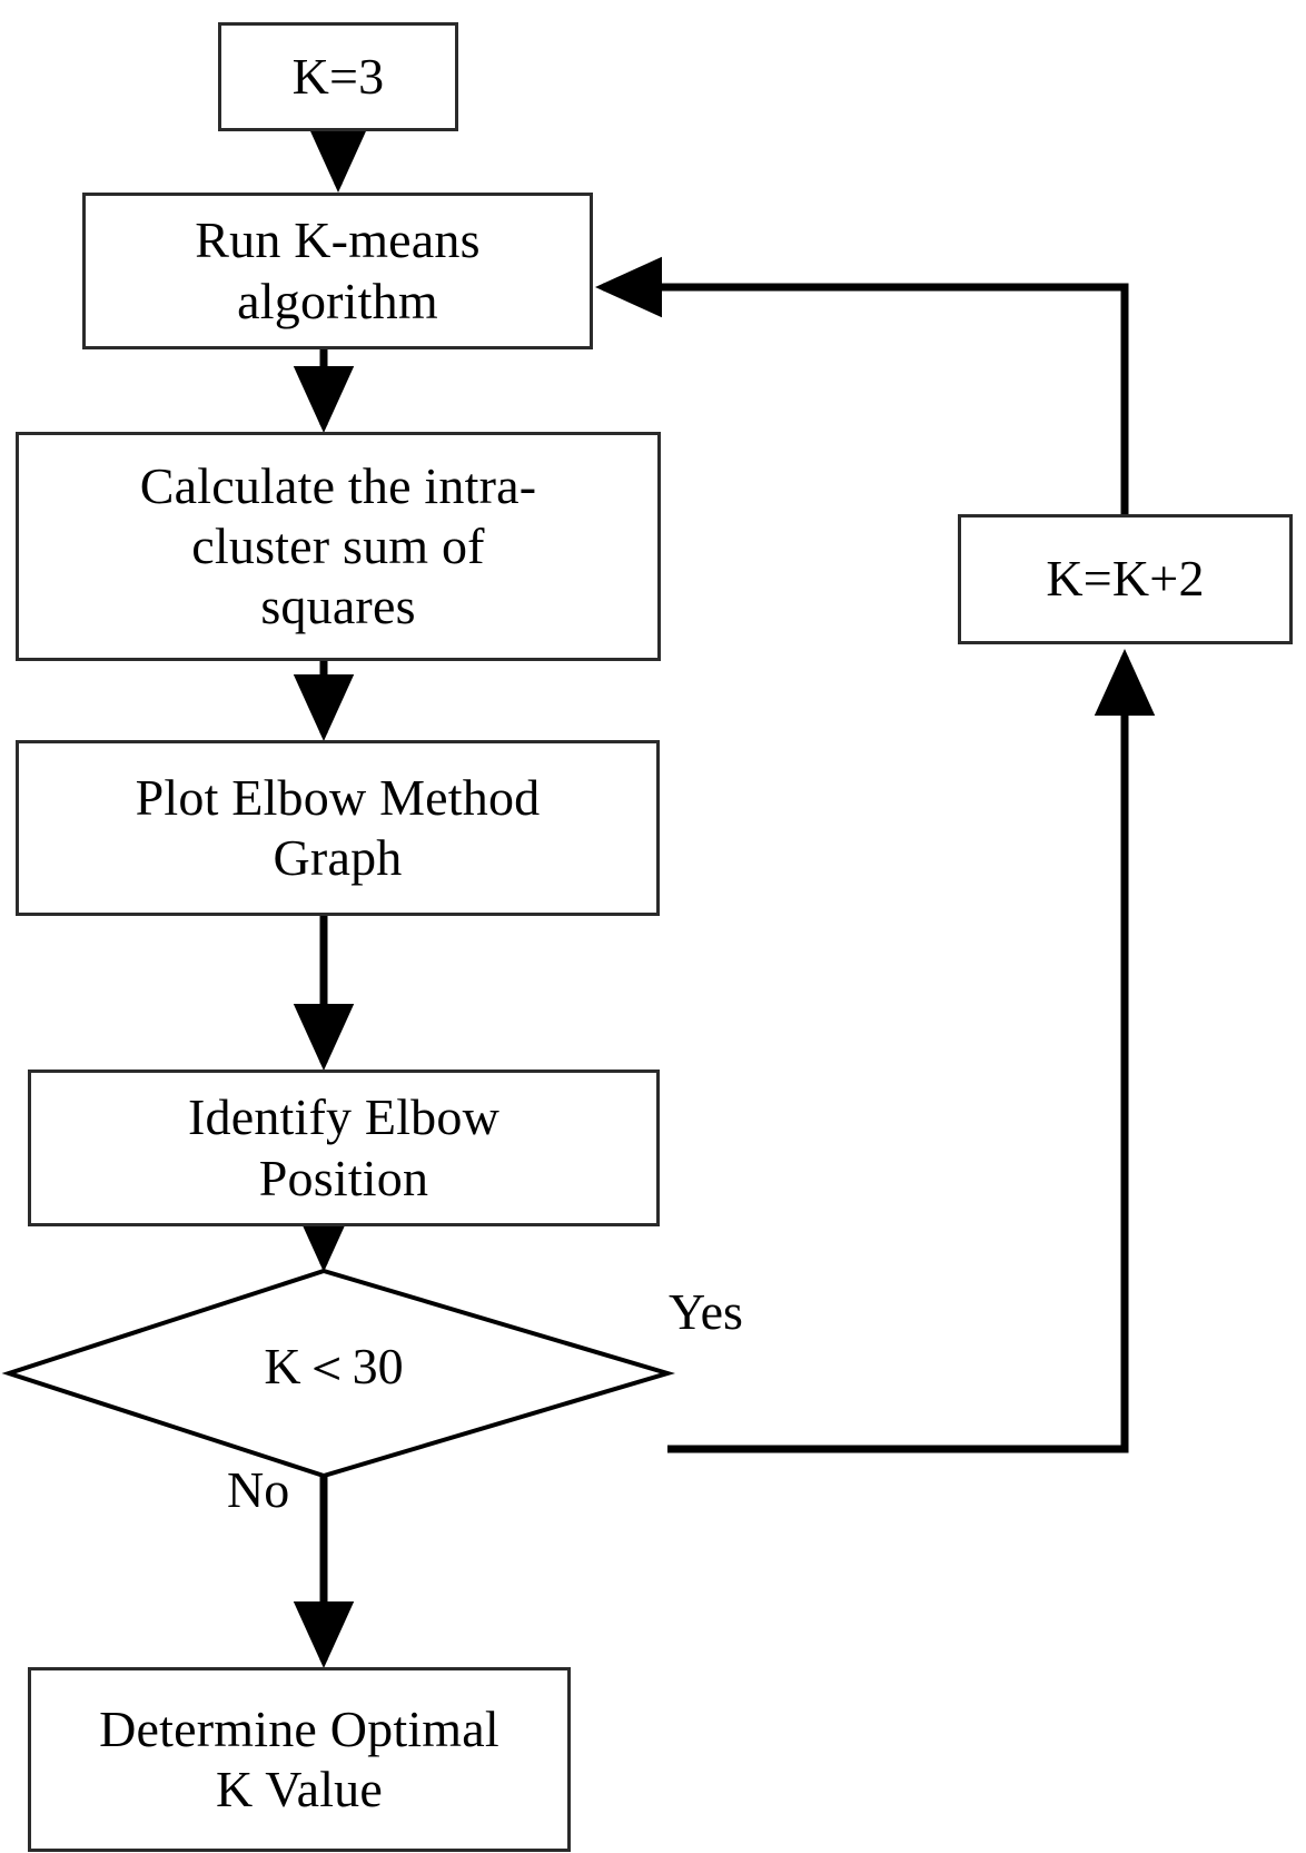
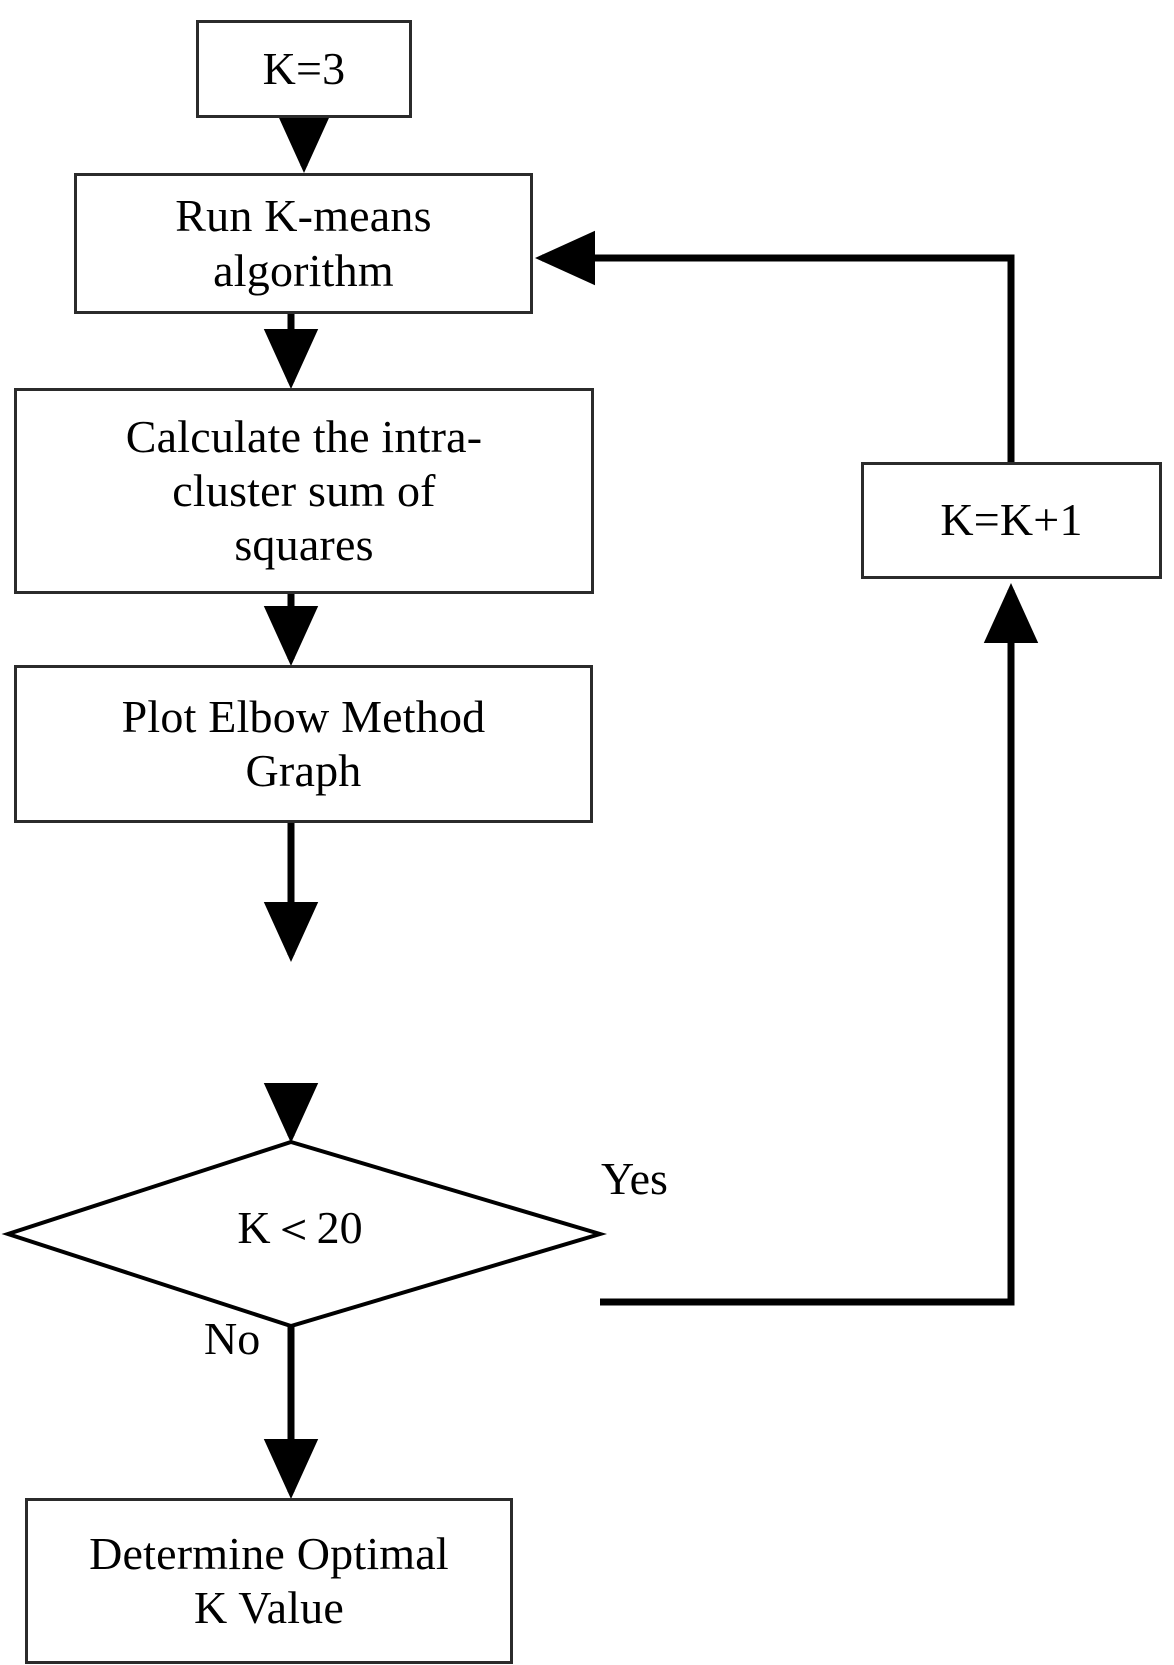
  K=3
  Run K-means
  algorithm
  Calculate the intra-
  cluster sum of
  squares
  Plot Elbow Method
  Graph
- Identify Elbow
- Position
- K=K+2
+ K=K+1
  Determine Optimal
  K Value
- K＜30
+ K＜20
  Yes
  No
